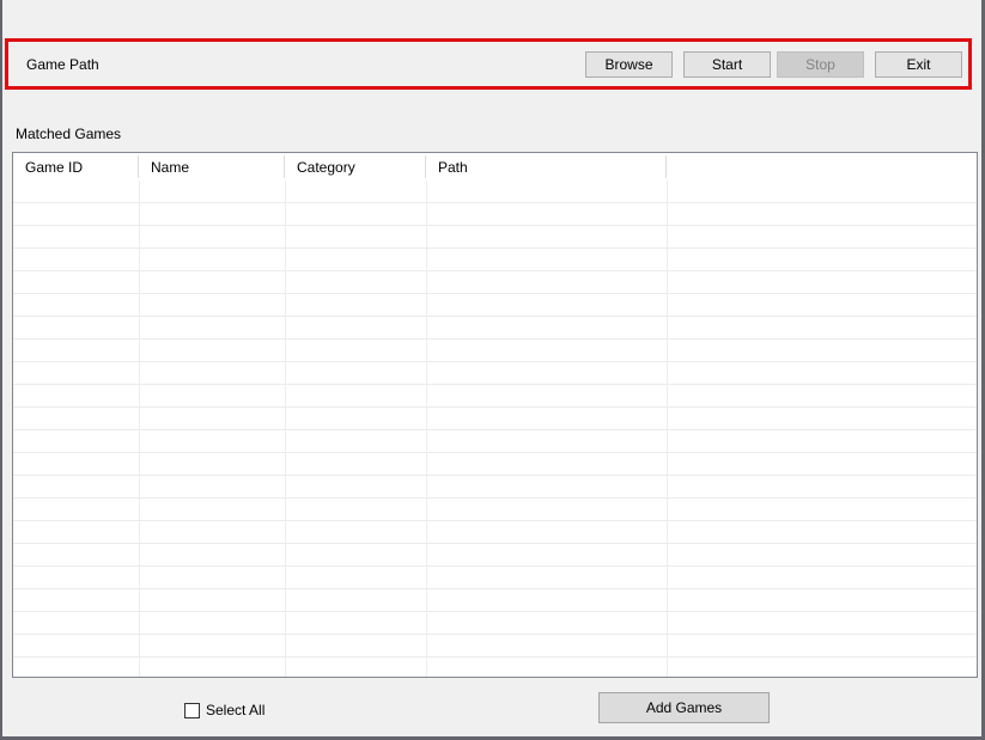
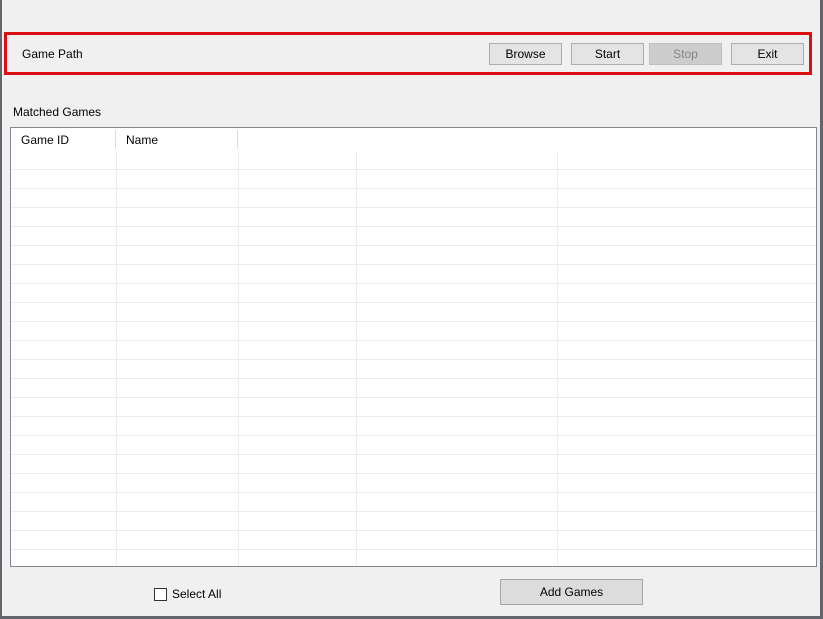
  Game Path
  Browse
  Start
  Stop
  Exit
  Matched Games
  Game ID
  Name
- Category
- Path
  Select All
  Add Games
